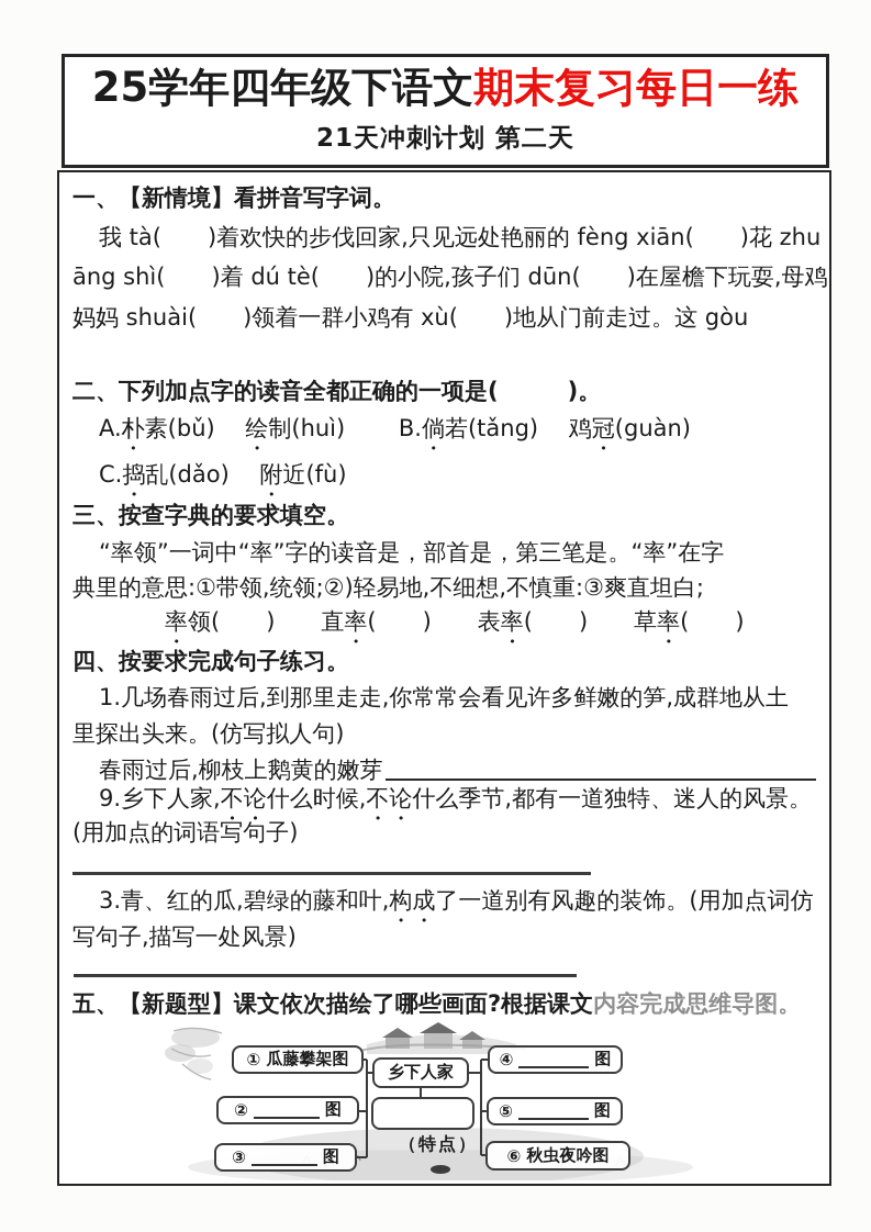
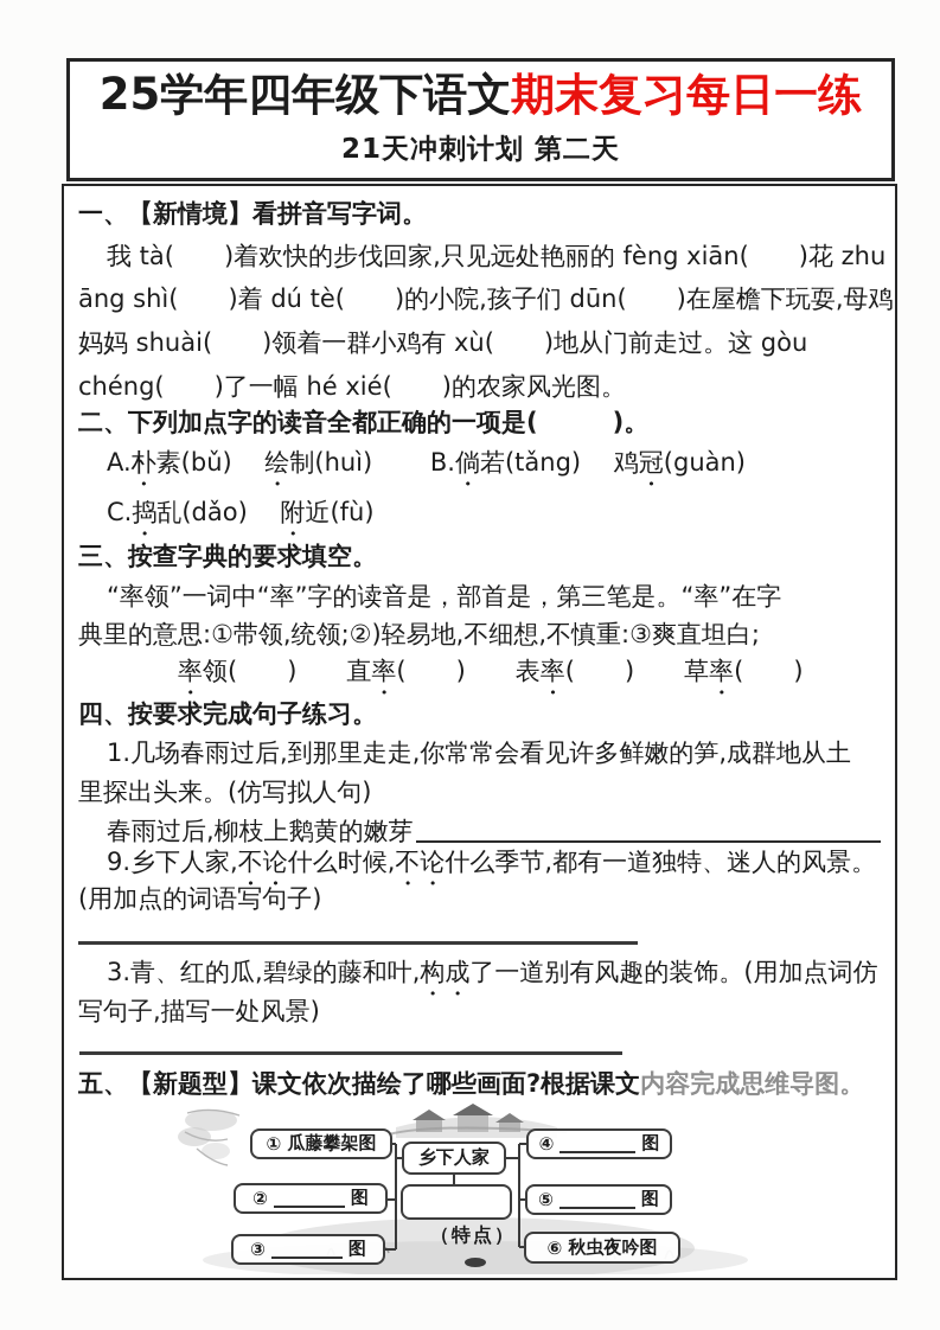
  25学年四年级下语文期末复习每日一练
  21天冲刺计划 第二天
  一、【新情境】看拼音写字词。
  我 tà( )着欢快的步伐回家,只见远处艳丽的 fèng xiān( )花 zhu
  āng shì( )着 dú tè( )的小院,孩子们 dūn( )在屋檐下玩耍,母鸡
  妈妈 shuài( )领着一群小鸡有 xù( )地从门前走过。这 gòu
+ chéng( )了一幅 hé xié( )的农家风光图。
  二、下列加点字的读音全都正确的一项是( )。
  A.朴素(bǔ) 绘制(huì) B.倘若(tǎng) 鸡冠(guàn)
  C.捣乱(dǎo) 附近(fù)
  三、按查字典的要求填空。
  “率领”一词中“率”字的读音是，部首是，第三笔是。“率”在字
  典里的意思:①带领,统领;②)轻易地,不细想,不慎重:③爽直坦白;
  率领( ) 直率( ) 表率( ) 草率( )
  四、按要求完成句子练习。
  1.几场春雨过后,到那里走走,你常常会看见许多鲜嫩的笋,成群地从土
  里探出头来。(仿写拟人句)
  春雨过后,柳枝上鹅黄的嫩芽
  9.乡下人家,不论什么时候,不论什么季节,都有一道独特、迷人的风景。
  (用加点的词语写句子)
  3.青、红的瓜,碧绿的藤和叶,构成了一道别有风趣的装饰。(用加点词仿
  写句子,描写一处风景)
  五、【新题型】课文依次描绘了哪些画面?根据课文内容完成思维导图。
  ①
  瓜藤攀架图
  ②
  图
  ③
  图
  乡下人家
  （特点）
  ④
  图
  ⑤
  图
  ⑥
  秋虫夜吟图
